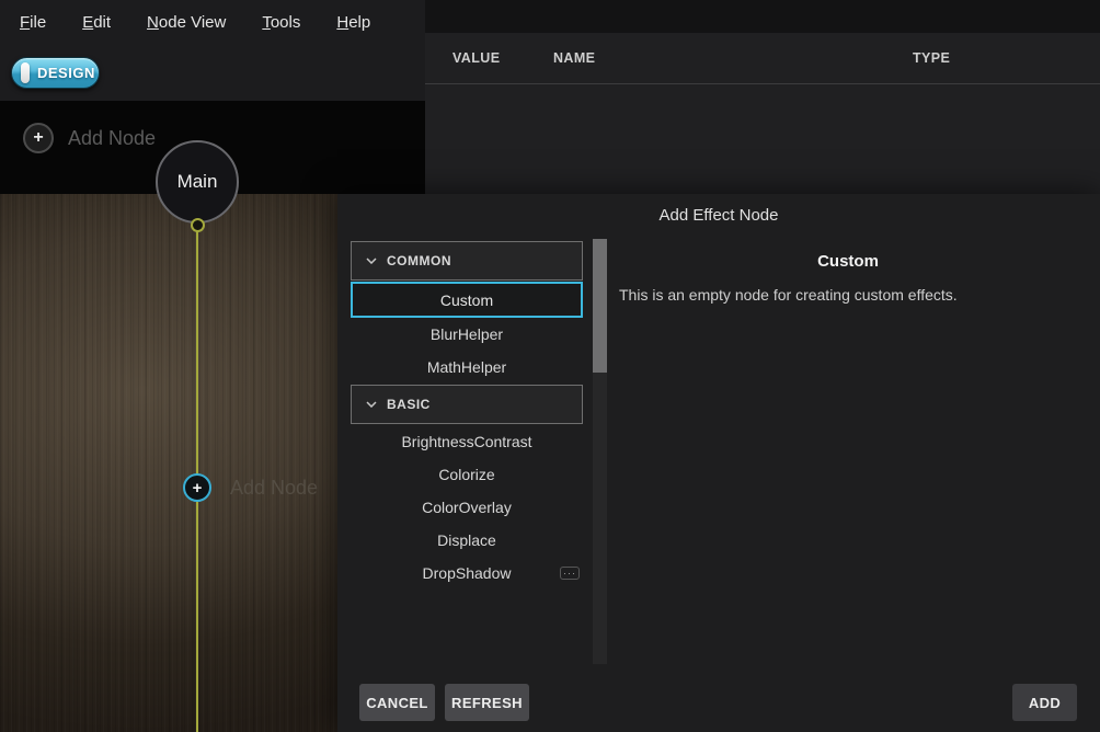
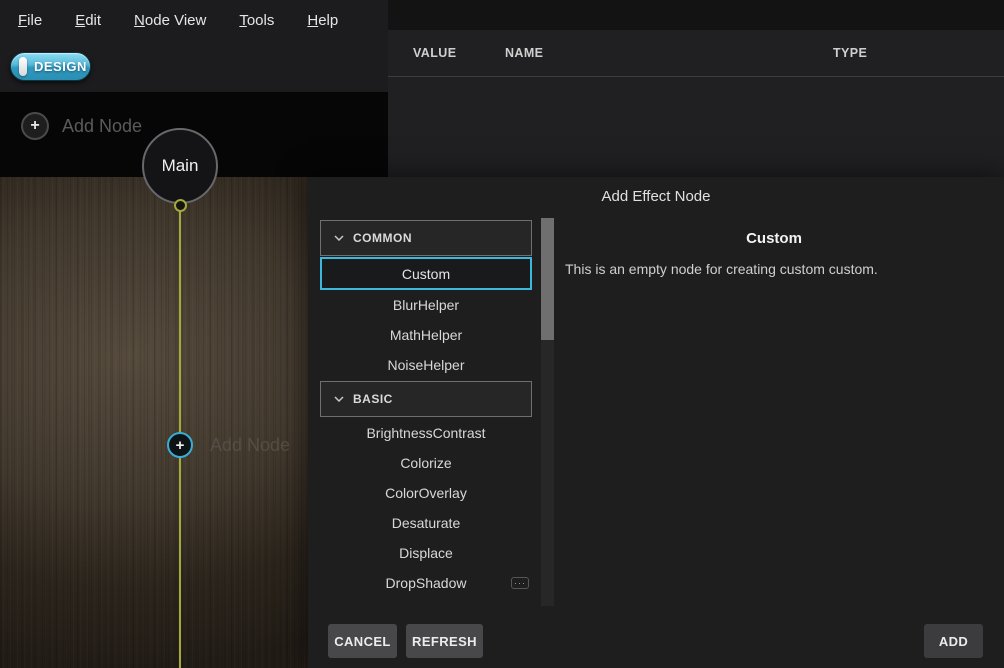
  File
  Edit
  Node View
  Tools
  Help
  DESIGN
  +
  Add Node
  Main
  +
  Add Node
  VALUE
  NAME
  TYPE
  Add Effect Node
  COMMON
  Custom
  BlurHelper
  MathHelper
+ NoiseHelper
  BASIC
  BrightnessContrast
  Colorize
  ColorOverlay
+ Desaturate
  Displace
  DropShadow
  ···
  Custom
- This is an empty node for creating custom effects.
+ This is an empty node for creating custom custom.
  CANCEL
  REFRESH
  ADD
